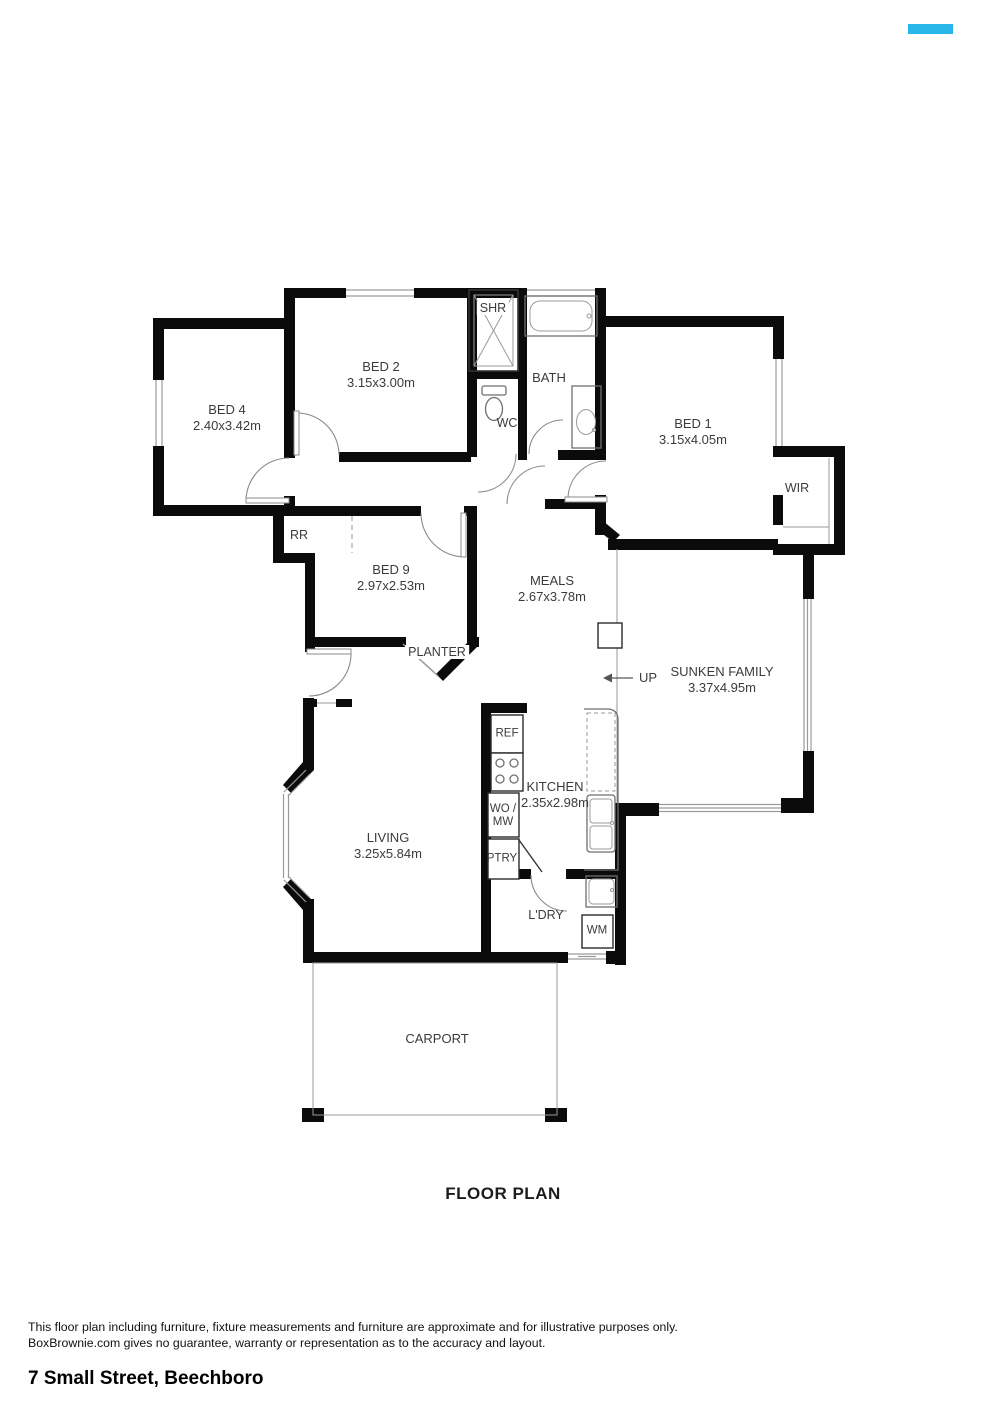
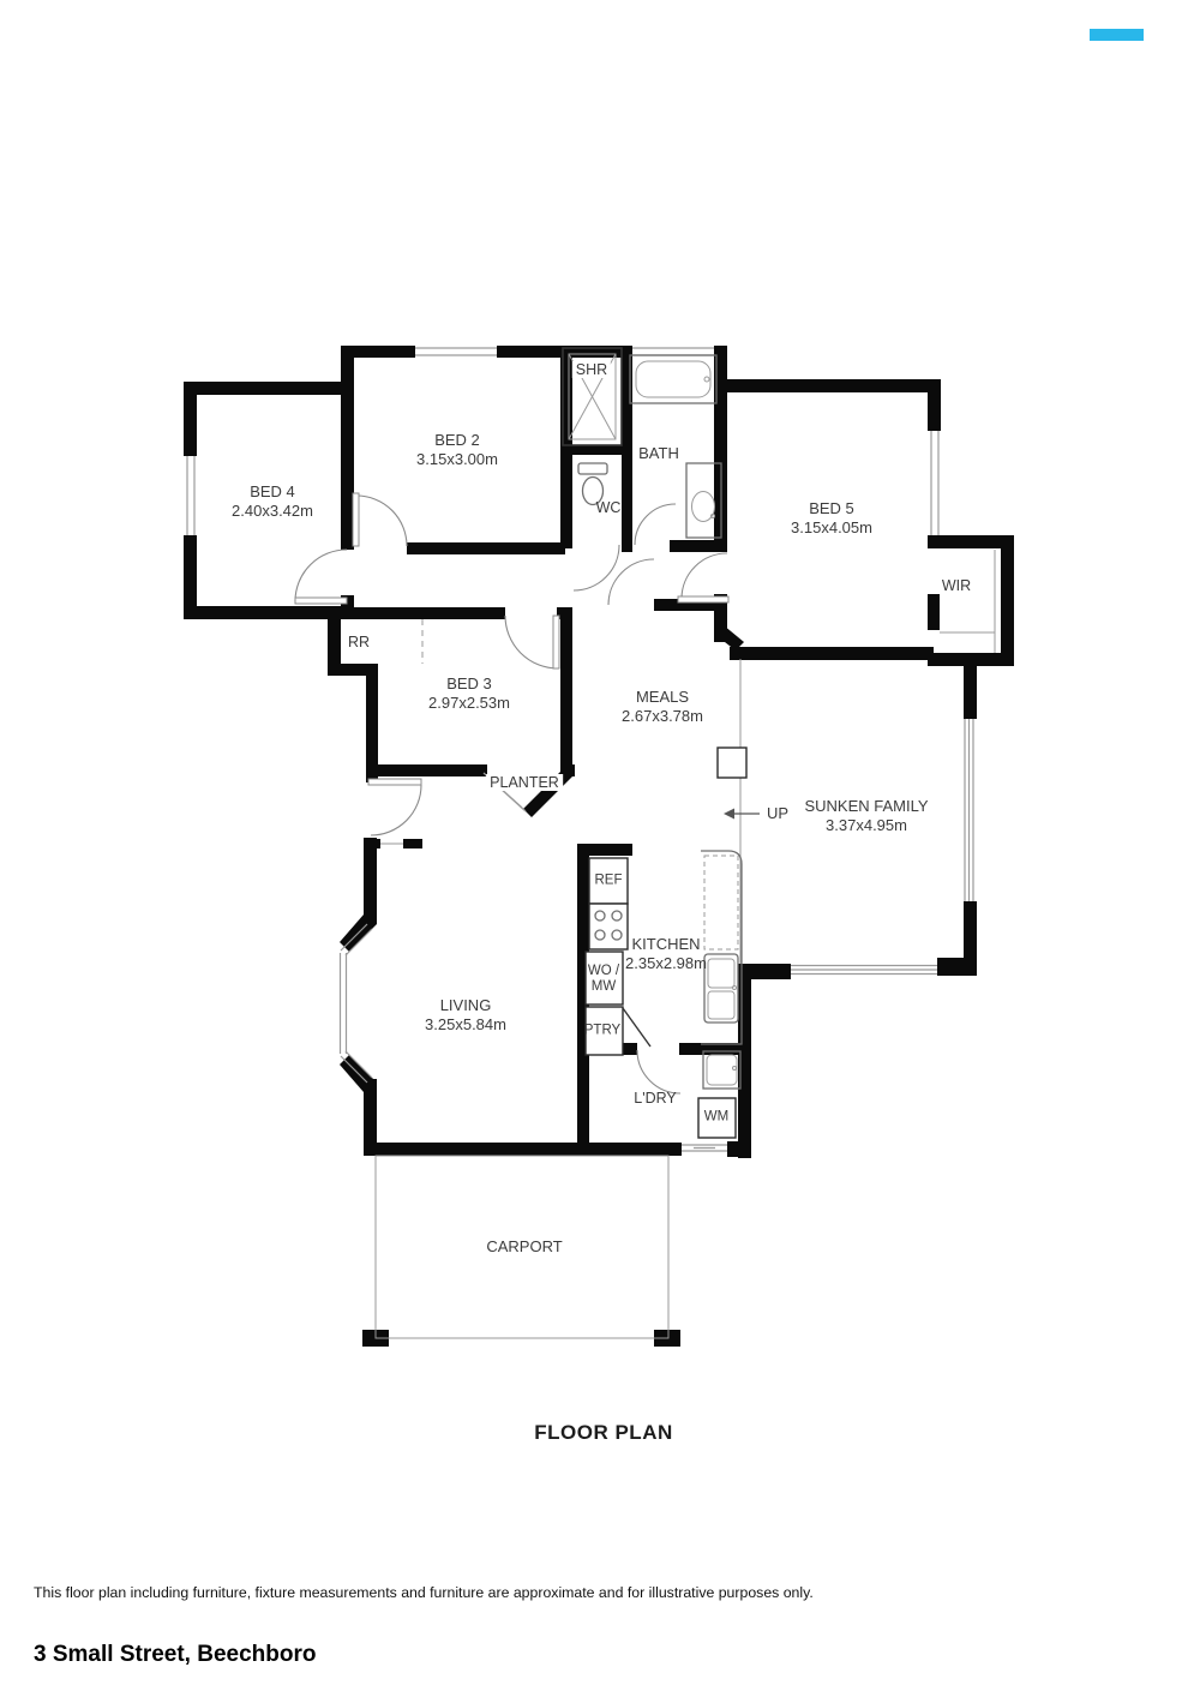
  BED 4
  2.40x3.42m
  BED 2
  3.15x3.00m
- BED 1
+ BED 5
  3.15x4.05m
- BED 9
+ BED 3
  2.97x2.53m
  MEALS
  2.67x3.78m
  SUNKEN FAMILY
  3.37x4.95m
  KITCHEN
  2.35x2.98m
  LIVING
  3.25x5.84m
  L'DRY
  CARPORT
  SHR
  BATH
  WC
  WIR
  RR
  PLANTER
  UP
  REF
  WO /
  MW
  PTRY
  WM
  FLOOR PLAN
  This floor plan including furniture, fixture measurements and furniture are approximate and for illustrative purposes only.
- BoxBrownie.com gives no guarantee, warranty or representation as to the accuracy and layout.
- 7 Small Street, Beechboro
+ 3 Small Street, Beechboro
